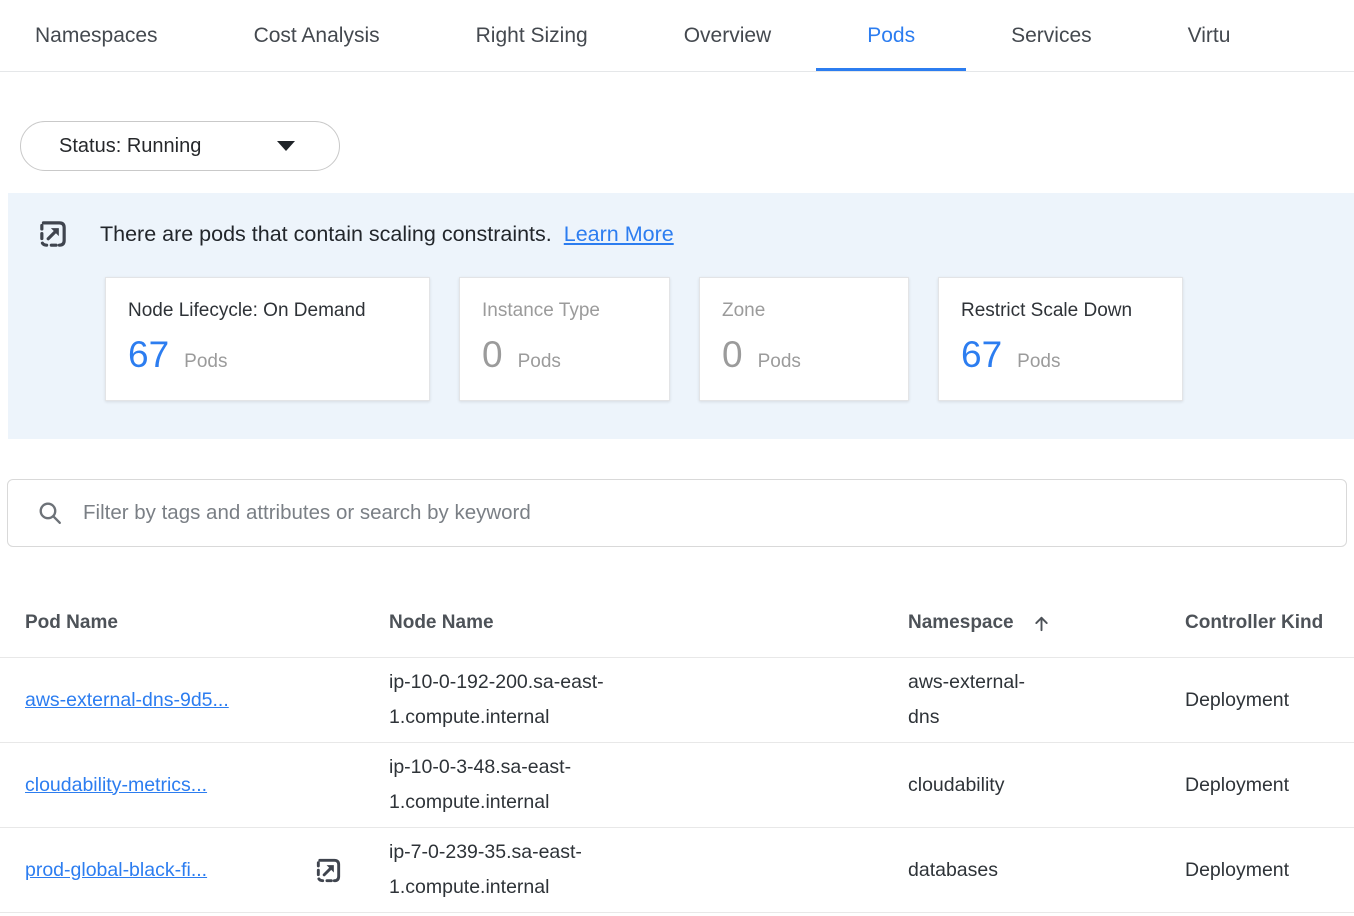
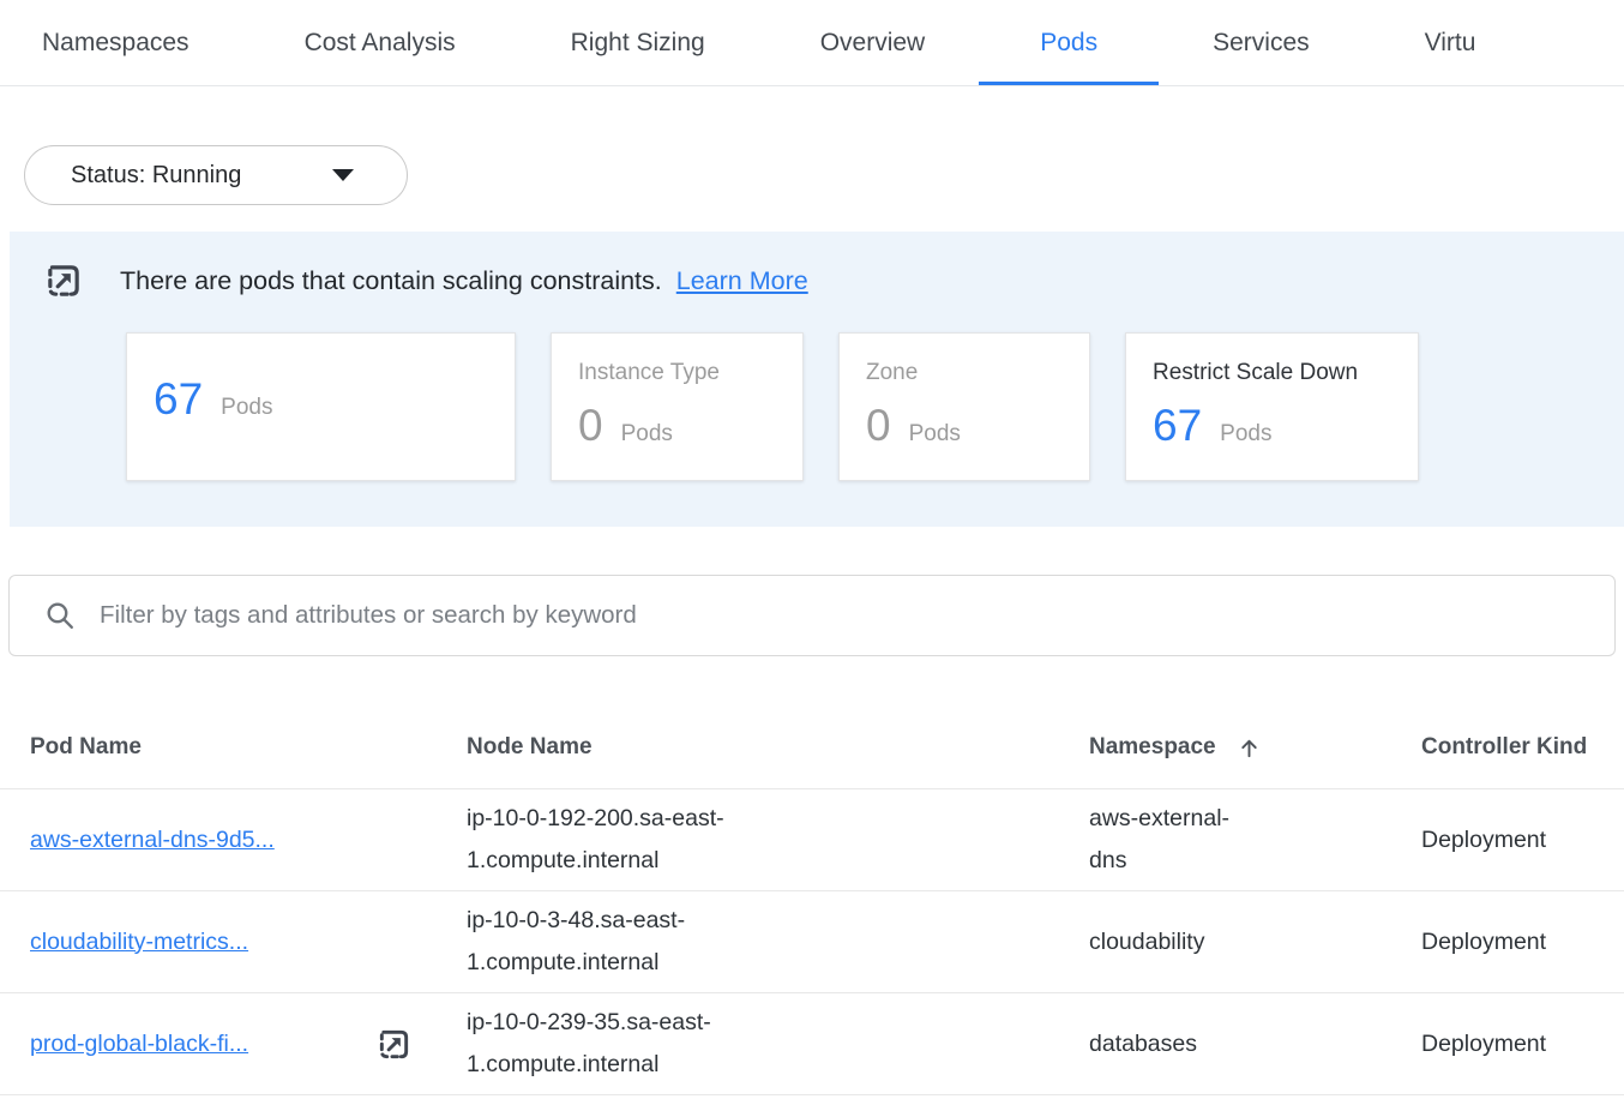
  Namespaces
  Cost Analysis
  Right Sizing
  Overview
  Pods
  Services
  Virtu
  Status: Running
  There are pods that contain scaling constraints. Learn More
- Node Lifecycle: On Demand
  67
  Pods
  Instance Type
  0
  Pods
  Zone
  0
  Pods
  Restrict Scale Down
  67
  Pods
  Filter by tags and attributes or search by keyword
  Pod Name
  Node Name
  Namespace
  Controller Kind
  aws-external-dns-9d5...
  ip-10-0-192-200.sa-east-1.compute.internal
  aws-external-dns
  Deployment
  cloudability-metrics...
  ip-10-0-3-48.sa-east-1.compute.internal
  cloudability
  Deployment
  prod-global-black-fi...
- ip-7-0-239-35.sa-east-1.compute.internal
+ ip-10-0-239-35.sa-east-1.compute.internal
  databases
  Deployment
